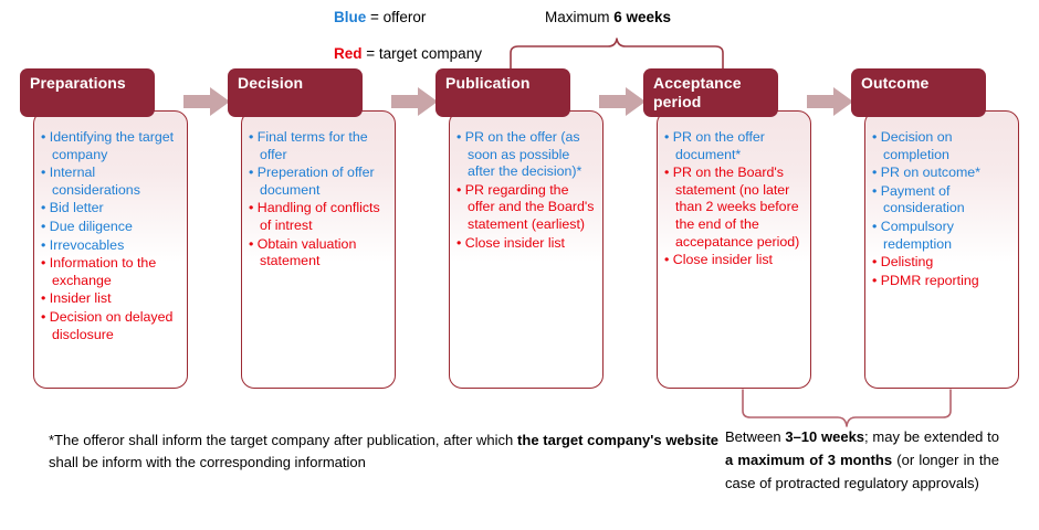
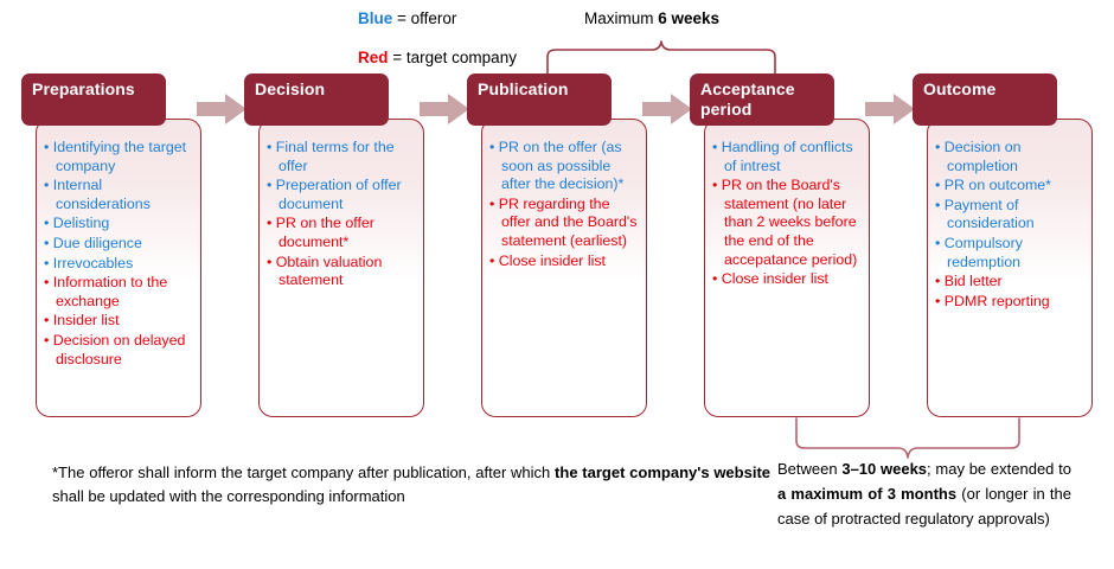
  Blue = offeror
  Red = target company
  Maximum 6 weeks
  Preparations
  Identifying the target company
  Internal considerations
- Bid letter
+ Delisting
  Due diligence
  Irrevocables
  Information to the exchange
  Insider list
  Decision on delayed disclosure
  Decision
  Final terms for the offer
  Preperation of offer document
- Handling of conflicts of intrest
+ PR on the offer document*
  Obtain valuation statement
  Publication
  PR on the offer (as soon as possible after the decision)*
  PR regarding the offer and the Board's statement (earliest)
  Close insider list
  Acceptance period
- PR on the offer document*
+ Handling of conflicts of intrest
  PR on the Board's statement (no later than 2 weeks before the end of the accepatance period)
  Close insider list
  Outcome
  Decision on completion
  PR on outcome*
  Payment of consideration
  Compulsory redemption
- Delisting
+ Bid letter
  PDMR reporting
- *The offeror shall inform the target company after publication, after which the target company's website shall be inform with the corresponding information
+ *The offeror shall inform the target company after publication, after which the target company's website shall be updated with the corresponding information
  Between 3–10 weeks; may be extended to a maximum of 3 months (or longer in the case of protracted regulatory approvals)
